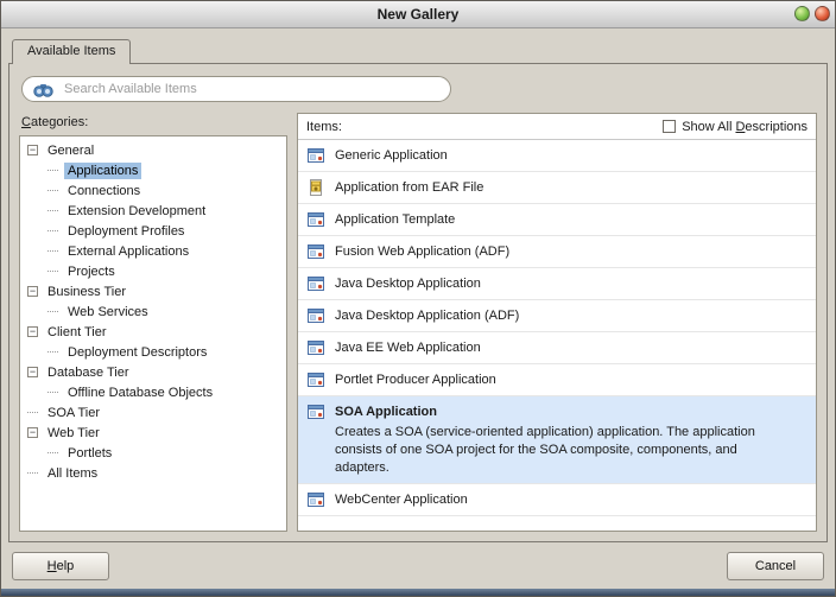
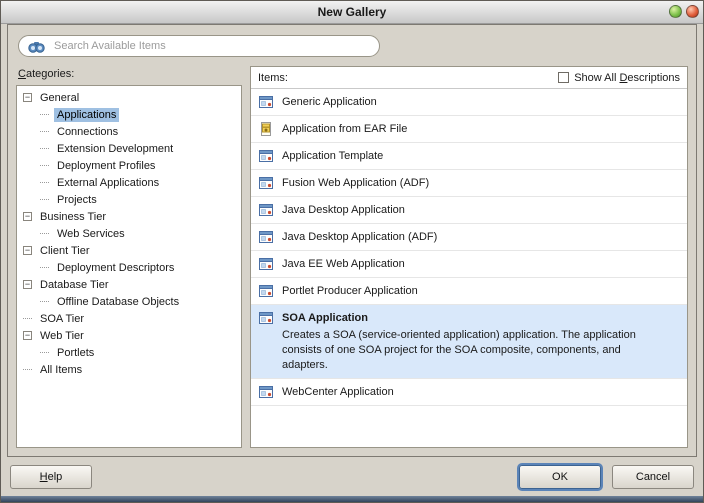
  New Gallery
- Available Items
  Search Available Items
  Categories:
  −
  General
  Applications
  Connections
  Extension Development
  Deployment Profiles
  External Applications
  Projects
  −
  Business Tier
  Web Services
  −
  Client Tier
  Deployment Descriptors
  −
  Database Tier
  Offline Database Objects
  SOA Tier
  −
  Web Tier
  Portlets
  All Items
  Items:
  Show All Descriptions
  Generic Application
  Application from EAR File
  Application Template
  Fusion Web Application (ADF)
  Java Desktop Application
  Java Desktop Application (ADF)
  Java EE Web Application
  Portlet Producer Application
  SOA Application
  Creates a SOA (service-oriented application) application. The application consists of one SOA project for the SOA composite, components, and adapters.
  WebCenter Application
  Help
+ OK
  Cancel
